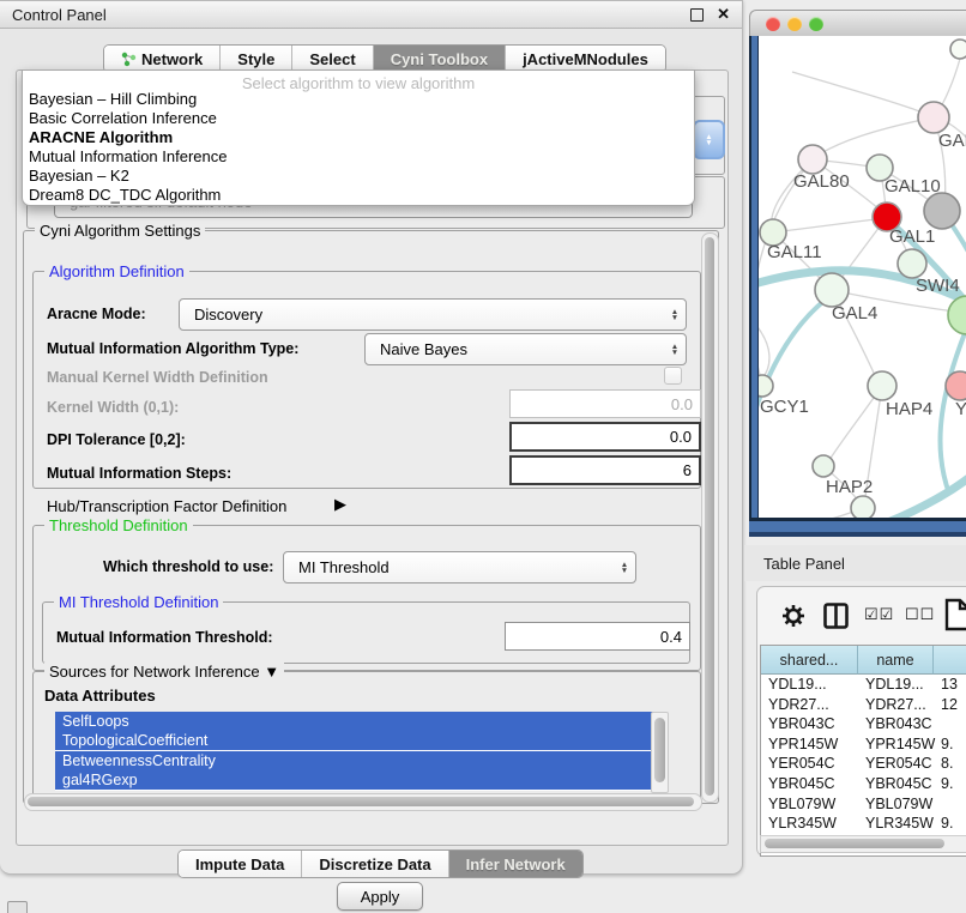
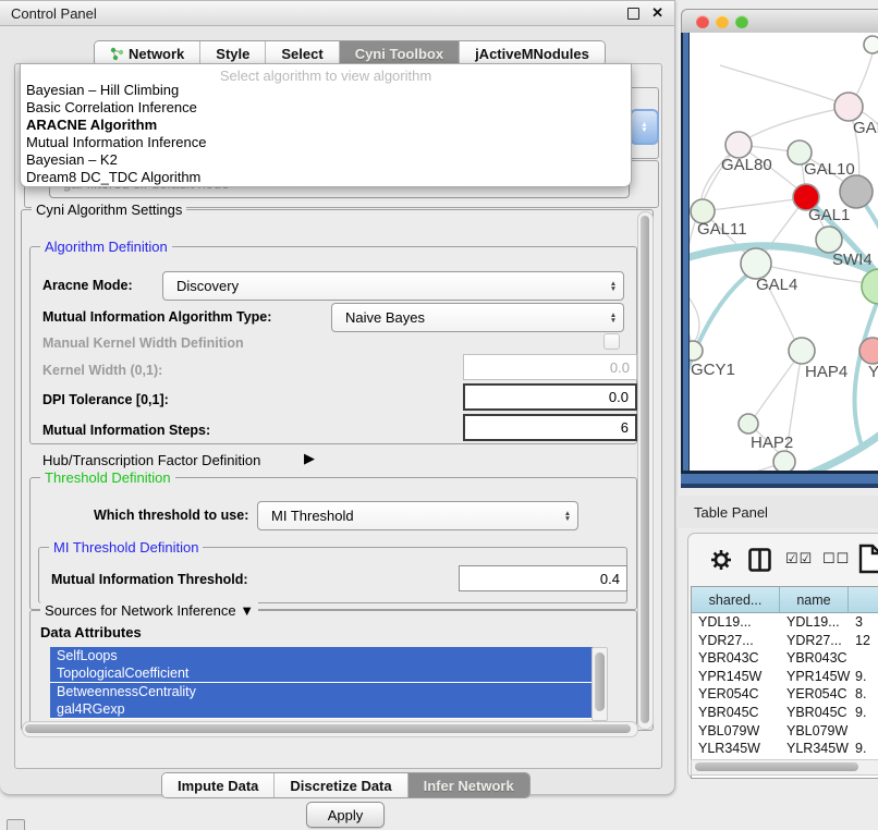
  Control Panel
  ✕
  Network
  Style
  Select
  Cyni Toolbox
  jActiveMNodules
  Cyni Algorithm Settings
  Algorithm Definition
  Aracne Mode:
  Discovery
  Mutual Information Algorithm Type:
  Naive Bayes
  Manual Kernel Width Definition
  Kernel Width (0,1):
  0.0
- DPI Tolerance [0,2]:
+ DPI Tolerance [0,1]:
  0.0
  Mutual Information Steps:
  6
  Hub/Transcription Factor Definition
  ▶
  Threshold Definition
  Which threshold to use:
  MI Threshold
  MI Threshold Definition
  Mutual Information Threshold:
  0.4
  Sources for Network Inference ▼
  Data Attributes
  SelfLoops
  TopologicalCoefficient
  BetweennessCentrality
  gal4RGexp
  Apply
  Select algorithm to view algorithm
  Bayesian – Hill Climbing
  Basic Correlation Inference
  ARACNE Algorithm
  Mutual Information Inference
  Bayesian – K2
  Dream8 DC_TDC Algorithm
  Impute Data
  Discretize Data
  Infer Network
  GAL80
  GAL10
  GAL1
  GAL11
  SWI4
  GAL4
  GCY1
  HAP4
  Y
  HAP2
  Table Panel
  ☑☑
  ☐☐
  shared...
  name
  YDL19...
  YDL19...
- 13
+ 3
  YDR27...
  YDR27...
  12
  YBR043C
  YBR043C
  YPR145W
  YPR145W
  9.
  YER054C
  YER054C
  8.
  YBR045C
  YBR045C
  9.
  YBL079W
  YBL079W
  YLR345W
  YLR345W
  9.
